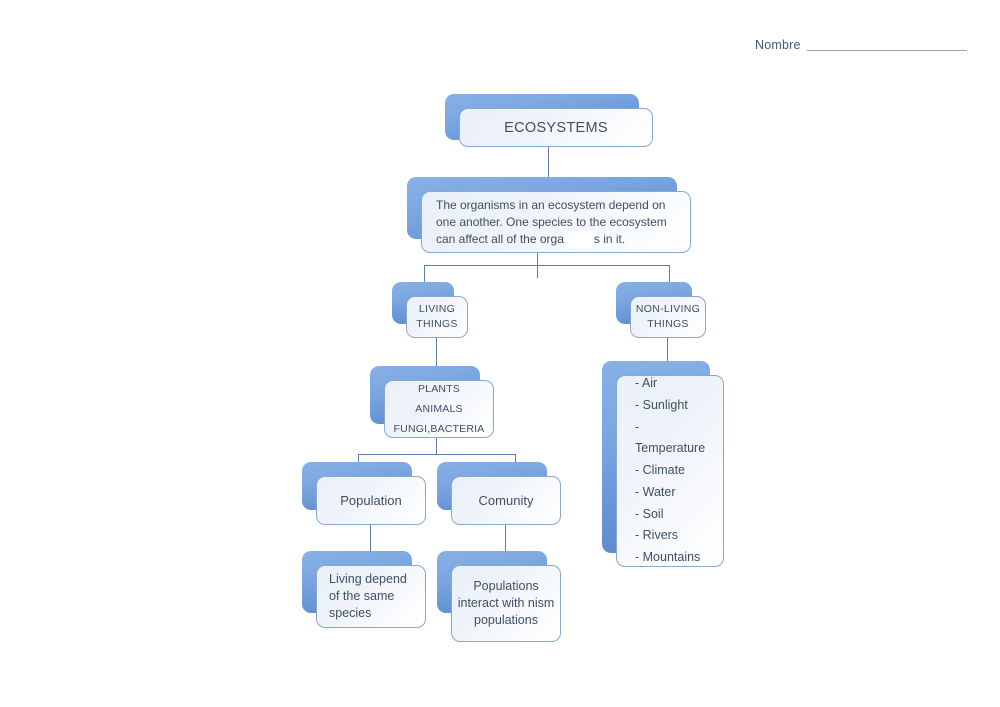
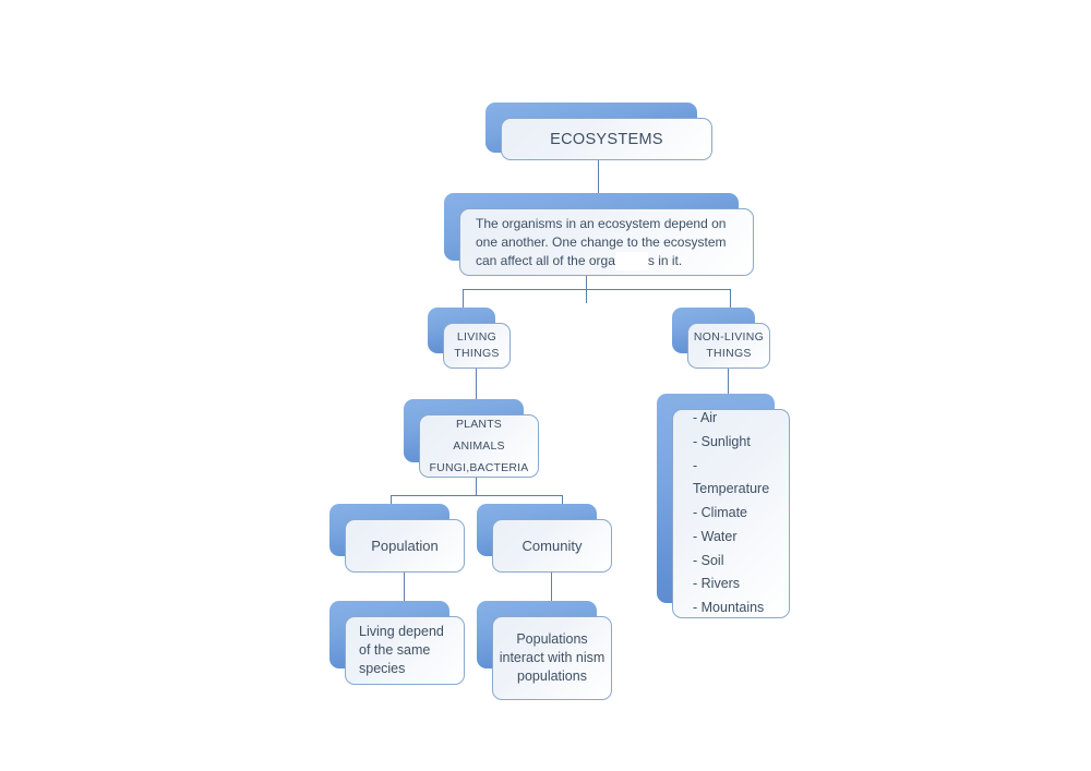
- Nombre
  ECOSYSTEMS
- The organisms in an ecosystem depend on one another. One species to the ecosystem can affect all of the organism s in it.
+ The organisms in an ecosystem depend on one another. One change to the ecosystem can affect all of the organism s in it.
  LIVING
  THINGS
  NON-LIVING
  THINGS
  PLANTS
  ANIMALS
  FUNGI,BACTERIA
  - Air
  - Sunlight
  - Temperature
  - Climate
  - Water
  - Soil
  - Rivers
  - Mountains
  Population
  Comunity
  Living depend of the same species
  Populations interact with nism populations
